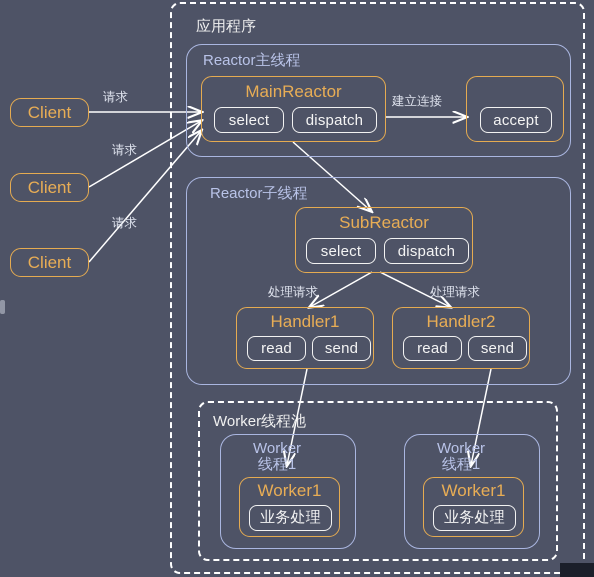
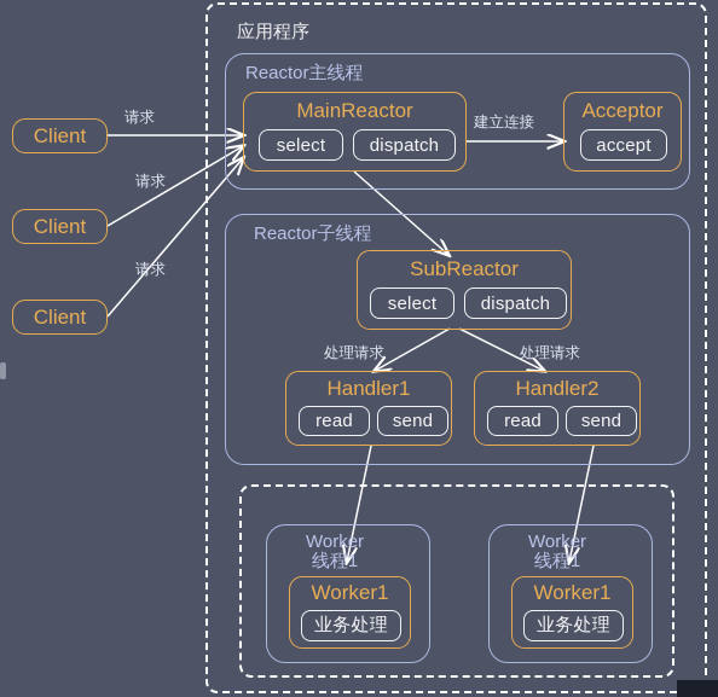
  请求
  请求
  请求
  建立连接
  处理请求
  处理请求
  Client
  Client
  Client
  应用程序
  Reactor主线程
  MainReactor
  select
  dispatch
+ Acceptor
  accept
  Reactor子线程
  SubReactor
  select
  dispatch
  Handler1
  read
  send
  Handler2
  read
  send
- Worker线程池
  Worker
  线程1
  Worker1
  业务处理
  Worker
  线程1
  Worker1
  业务处理
